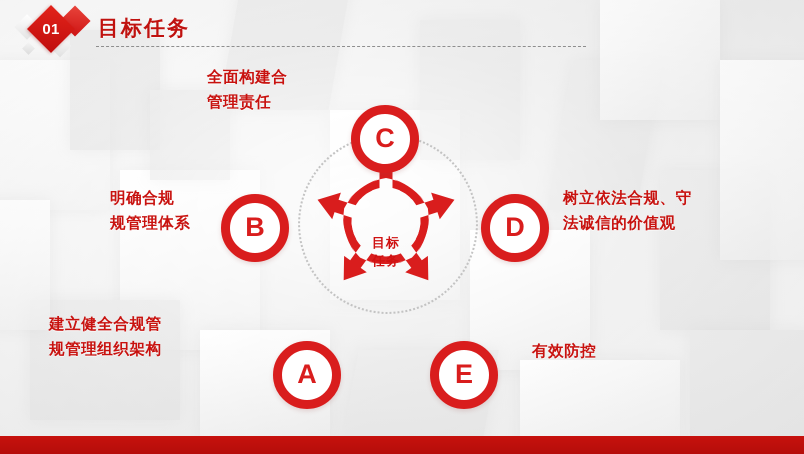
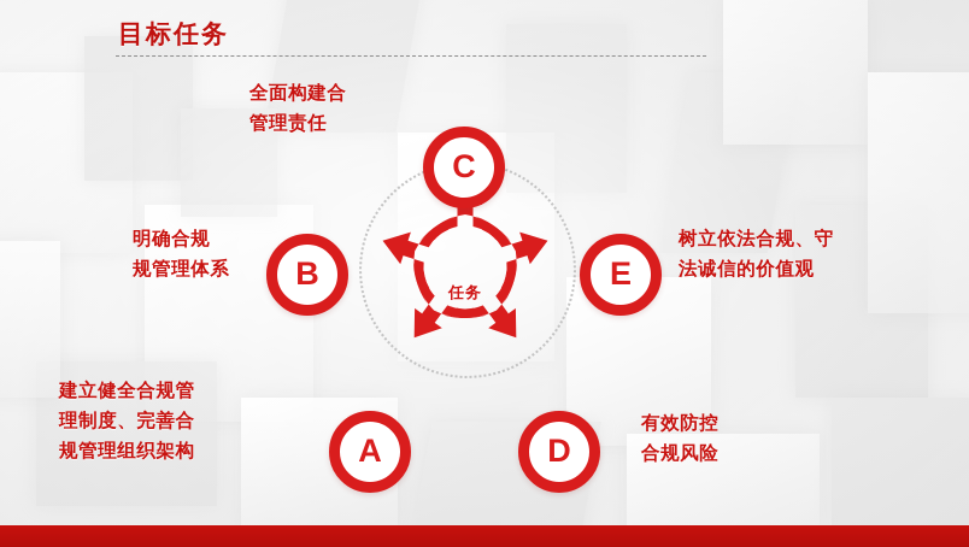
- 01
  目标任务
- 目标
  任务
  C
  全面构建合
  管理责任
  B
  明确合规
  规管理体系
- D
+ E
  树立依法合规、守
  法诚信的价值观
  A
  建立健全合规管
+ 理制度、完善合
  规管理组织架构
- E
+ D
  有效防控
+ 合规风险
